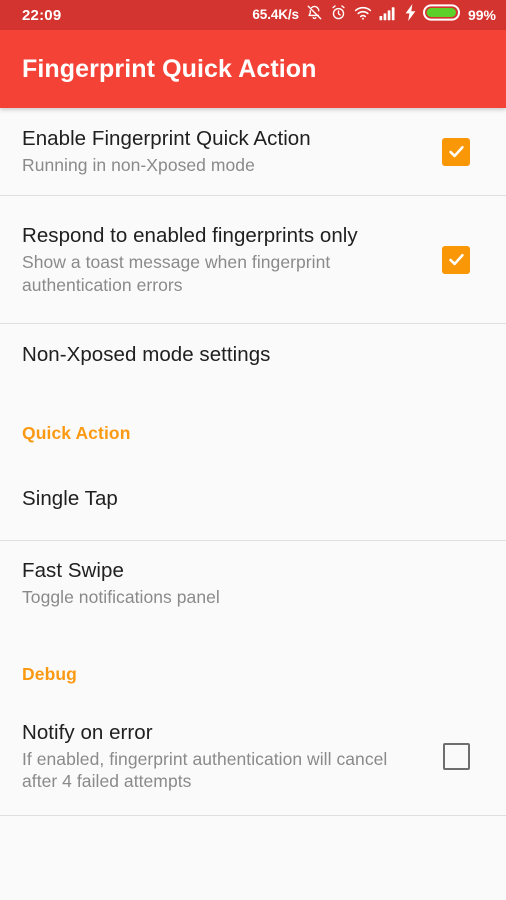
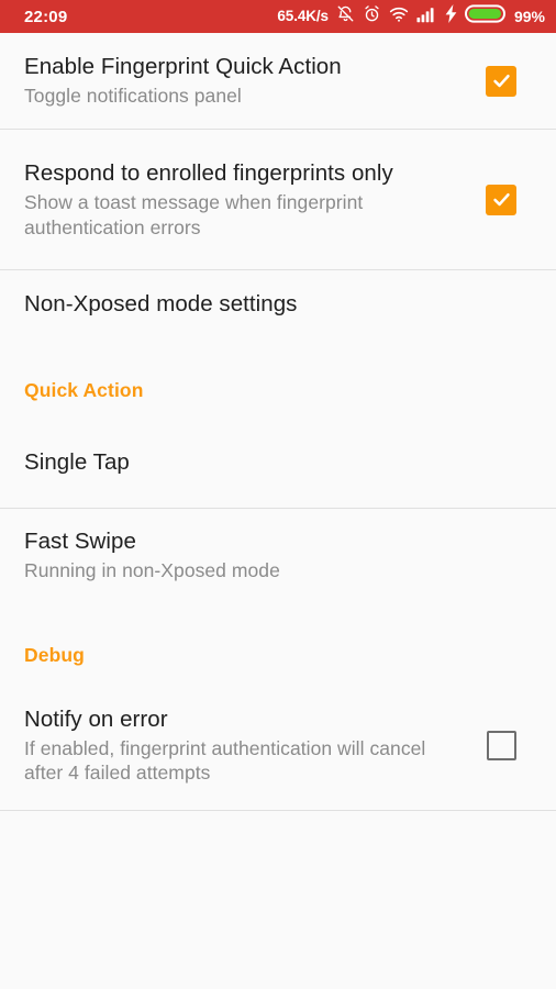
  22:09
  65.4K/s
  99%
- Fingerprint Quick Action
  Enable Fingerprint Quick Action
- Running in non-Xposed mode
+ Toggle notifications panel
- Respond to enabled fingerprints only
+ Respond to enrolled fingerprints only
  Show a toast message when fingerprint authentication errors
  Non-Xposed mode settings
  Quick Action
  Single Tap
  Fast Swipe
- Toggle notifications panel
+ Running in non-Xposed mode
  Debug
  Notify on error
  If enabled, fingerprint authentication will cancel after 4 failed attempts
